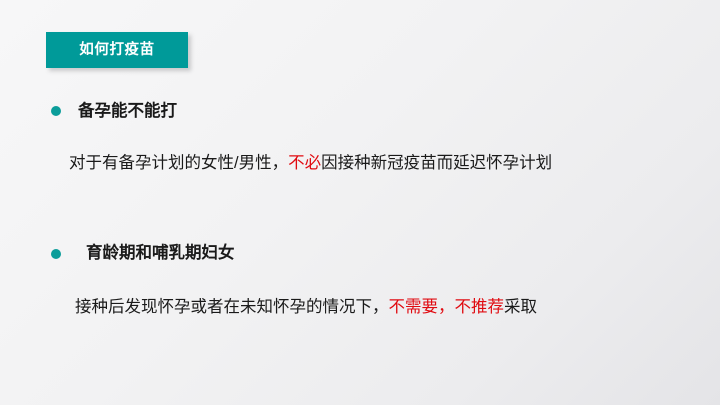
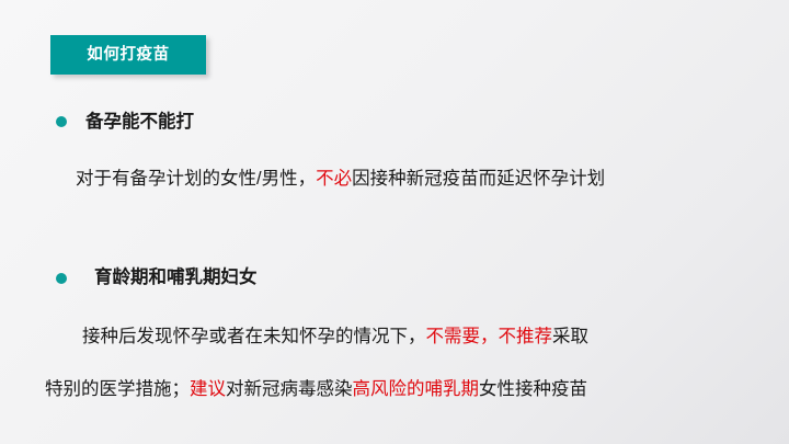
  如何打疫苗
  备孕能不能打
  对于有备孕计划的女性/男性，不必因接种新冠疫苗而延迟怀孕计划
  育龄期和哺乳期妇女
  接种后发现怀孕或者在未知怀孕的情况下，不需要，不推荐采取
+ 特别的医学措施；建议对新冠病毒感染高风险的哺乳期女性接种疫苗
